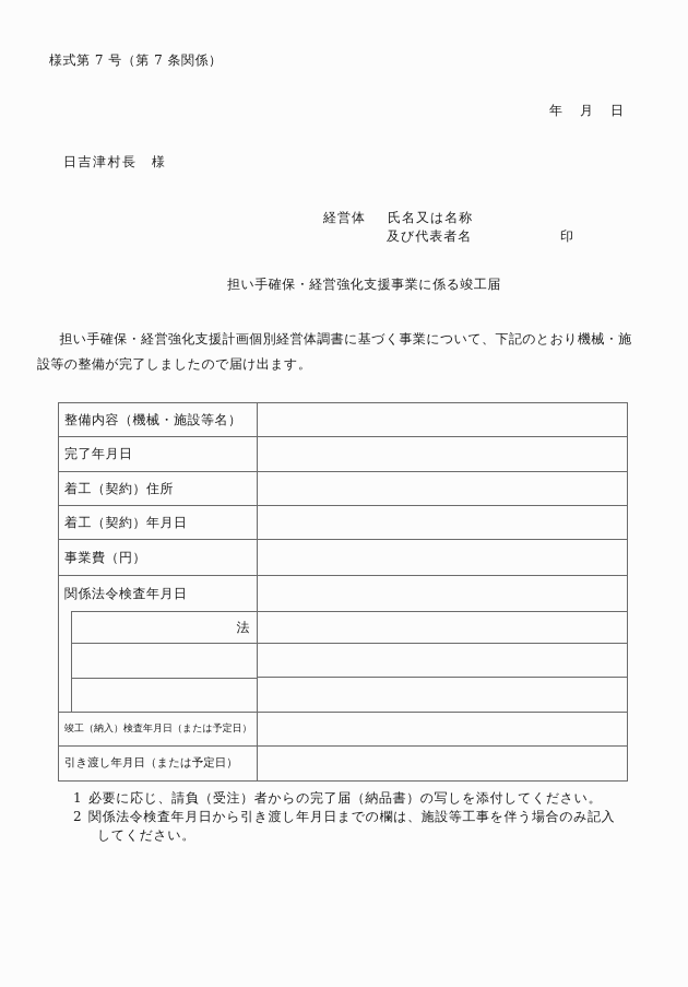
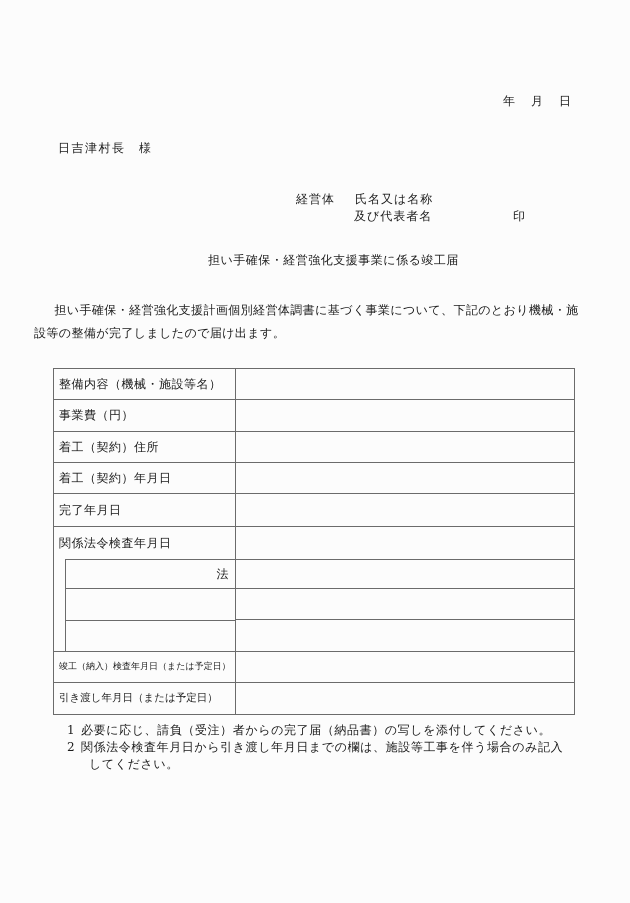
- 様式第 7 号（第 7 条関係）
  年 月 日
  日吉津村長 様
  経営体
  氏名又は名称
  及び代表者名
  印
  担い手確保・経営強化支援事業に係る竣工届
  担い手確保・経営強化支援計画個別経営体調書に基づく事業について、下記のとおり機械・施設等の整備が完了しましたので届け出ます。
  整備内容（機械・施設等名）
- 完了年月日
+ 事業費（円）
  着工（契約）住所
  着工（契約）年月日
- 事業費（円）
+ 完了年月日
  関係法令検査年月日
  法
  竣工（納入）検査年月日（または予定日）
  引き渡し年月日（または予定日）
  1 必要に応じ、請負（受注）者からの完了届（納品書）の写しを添付してください。
  2 関係法令検査年月日から引き渡し年月日までの欄は、施設等工事を伴う場合のみ記入
  してください。
